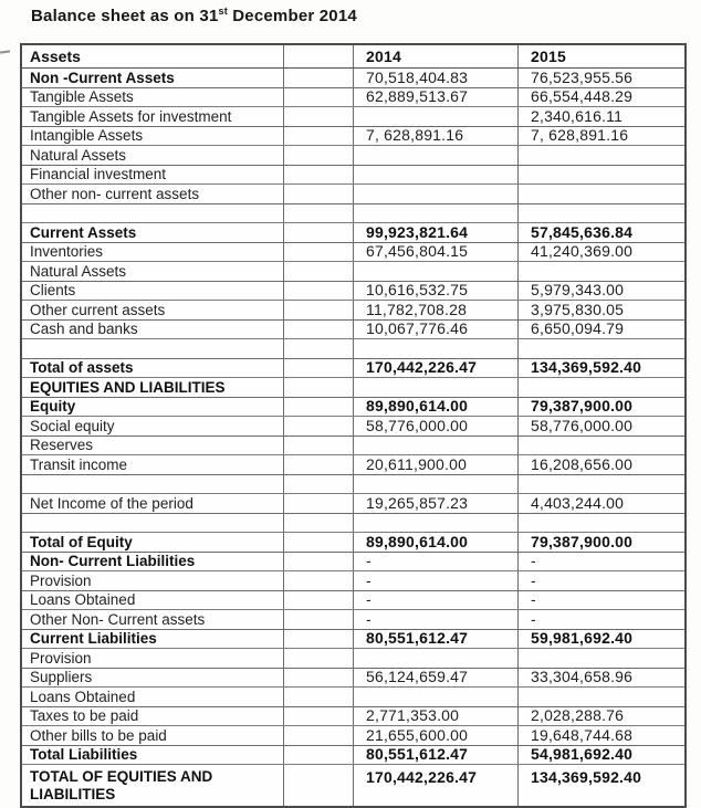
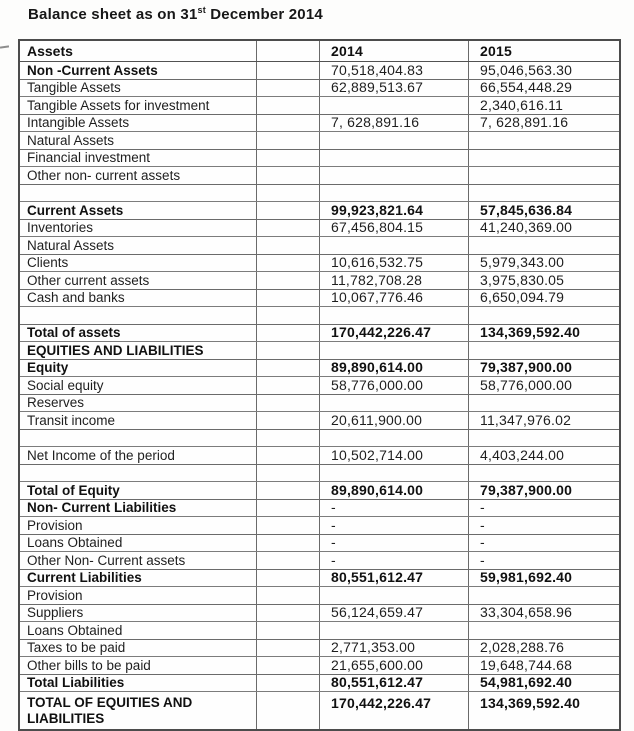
  Balance sheet as on 31st December 2014
  Assets
  2014
  2015
  Non -Current Assets
  70,518,404.83
- 76,523,955.56
+ 95,046,563.30
  Tangible Assets
  62,889,513.67
  66,554,448.29
  Tangible Assets for investment
  2,340,616.11
  Intangible Assets
  7, 628,891.16
  7, 628,891.16
  Natural Assets
  Financial investment
  Other non- current assets
  Current Assets
  99,923,821.64
  57,845,636.84
  Inventories
  67,456,804.15
  41,240,369.00
  Natural Assets
  Clients
  10,616,532.75
  5,979,343.00
  Other current assets
  11,782,708.28
  3,975,830.05
  Cash and banks
  10,067,776.46
  6,650,094.79
  Total of assets
  170,442,226.47
  134,369,592.40
  EQUITIES AND LIABILITIES
  Equity
  89,890,614.00
  79,387,900.00
  Social equity
  58,776,000.00
  58,776,000.00
  Reserves
  Transit income
  20,611,900.00
- 16,208,656.00
+ 11,347,976.02
  Net Income of the period
- 19,265,857.23
+ 10,502,714.00
  4,403,244.00
  Total of Equity
  89,890,614.00
  79,387,900.00
  Non- Current Liabilities
  -
  -
  Provision
  -
  -
  Loans Obtained
  -
  -
  Other Non- Current assets
  -
  -
  Current Liabilities
  80,551,612.47
  59,981,692.40
  Provision
  Suppliers
  56,124,659.47
  33,304,658.96
  Loans Obtained
  Taxes to be paid
  2,771,353.00
  2,028,288.76
  Other bills to be paid
  21,655,600.00
  19,648,744.68
  Total Liabilities
  80,551,612.47
  54,981,692.40
  TOTAL OF EQUITIES AND LIABILITIES
  170,442,226.47
  134,369,592.40
